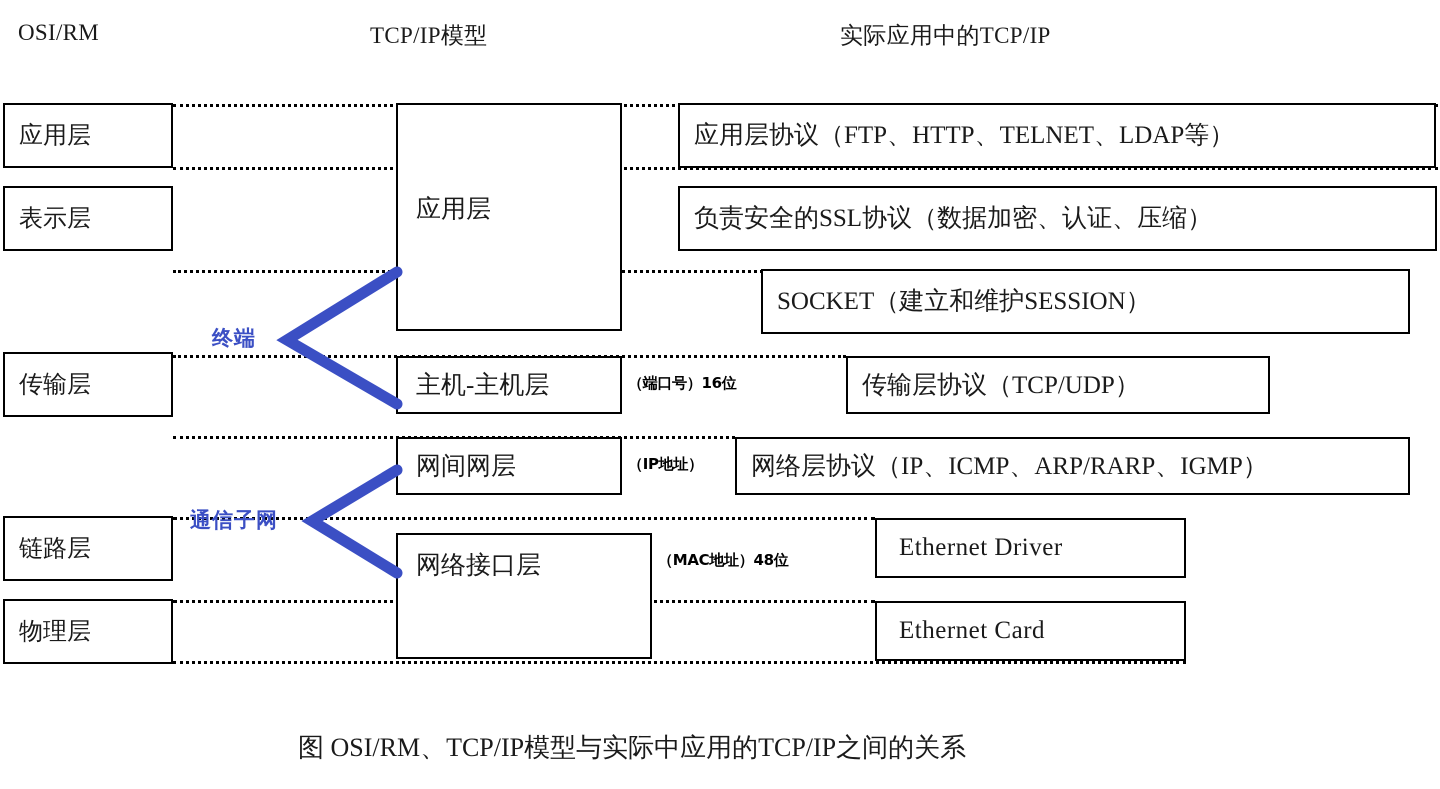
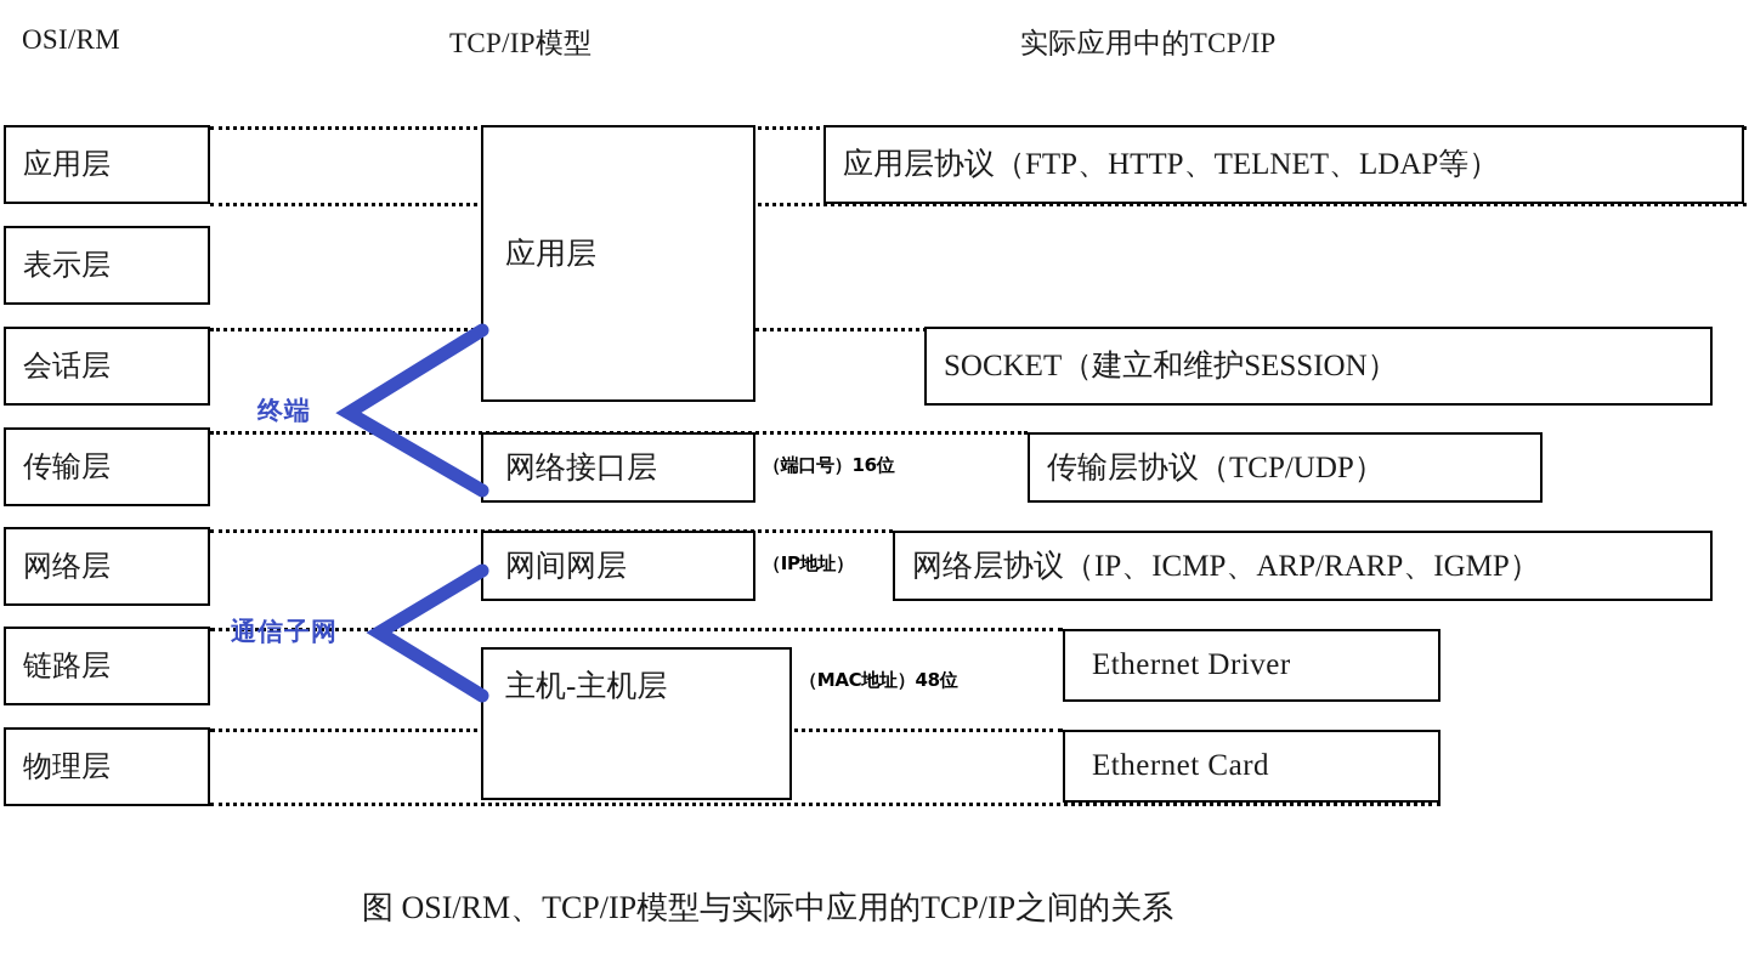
  OSI/RM
  TCP/IP模型
  实际应用中的TCP/IP
  应用层
  表示层
+ 会话层
  传输层
+ 网络层
  链路层
  物理层
  应用层
- 主机-主机层
+ 网络接口层
  网间网层
- 网络接口层
+ 主机-主机层
  应用层协议（FTP、HTTP、TELNET、LDAP等）
- 负责安全的SSL协议（数据加密、认证、压缩）
  SOCKET（建立和维护SESSION）
  传输层协议（TCP/UDP）
  网络层协议（IP、ICMP、ARP/RARP、IGMP）
  Ethernet Driver
  Ethernet Card
  （端口号）16位
  （IP地址）
  （MAC地址）48位
  终端
  通信子网
  图 OSI/RM、TCP/IP模型与实际中应用的TCP/IP之间的关系
